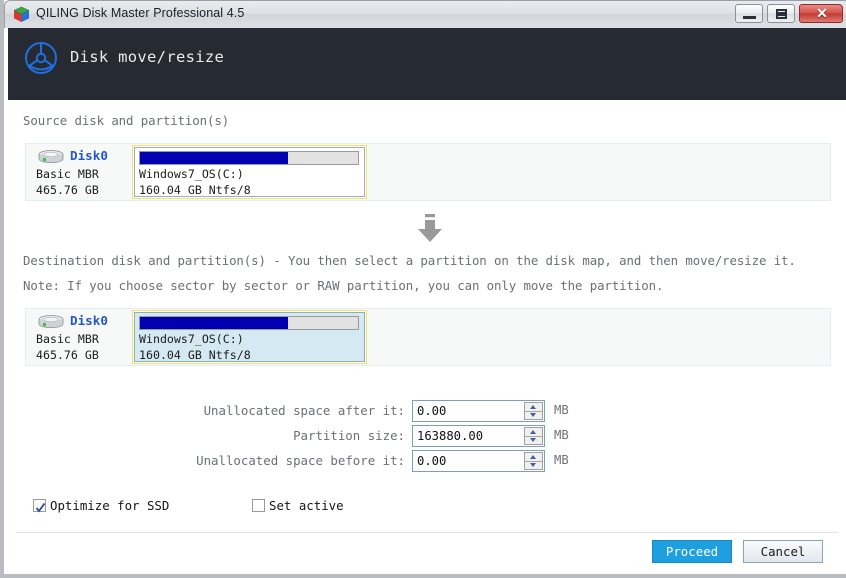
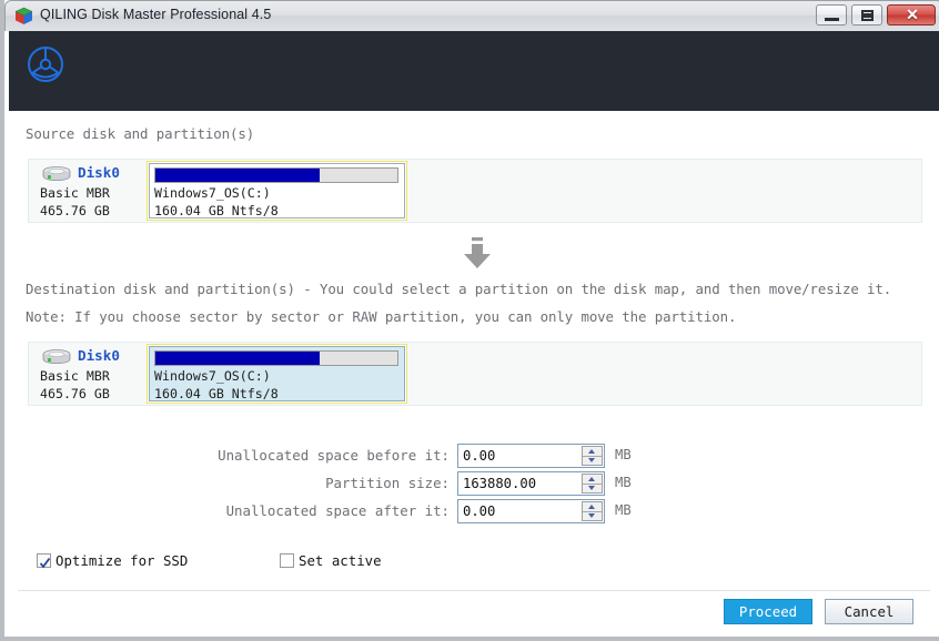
  QILING Disk Master Professional 4.5
  ✕
- Disk move/resize
  Source disk and partition(s)
  Disk0
  Basic MBR
  465.76 GB
  Windows7_OS(C:)
  160.04 GB Ntfs/8
- Destination disk and partition(s) - You then select a partition on the disk map, and then move/resize it.
+ Destination disk and partition(s) - You could select a partition on the disk map, and then move/resize it.
  Note: If you choose sector by sector or RAW partition, you can only move the partition.
  Disk0
  Basic MBR
  465.76 GB
  Windows7_OS(C:)
  160.04 GB Ntfs/8
- Unallocated space after it:
+ Unallocated space before it:
  0.00
  MB
  Partition size:
  163880.00
  MB
- Unallocated space before it:
+ Unallocated space after it:
  0.00
  MB
  Optimize for SSD
  Set active
  Proceed
  Cancel
